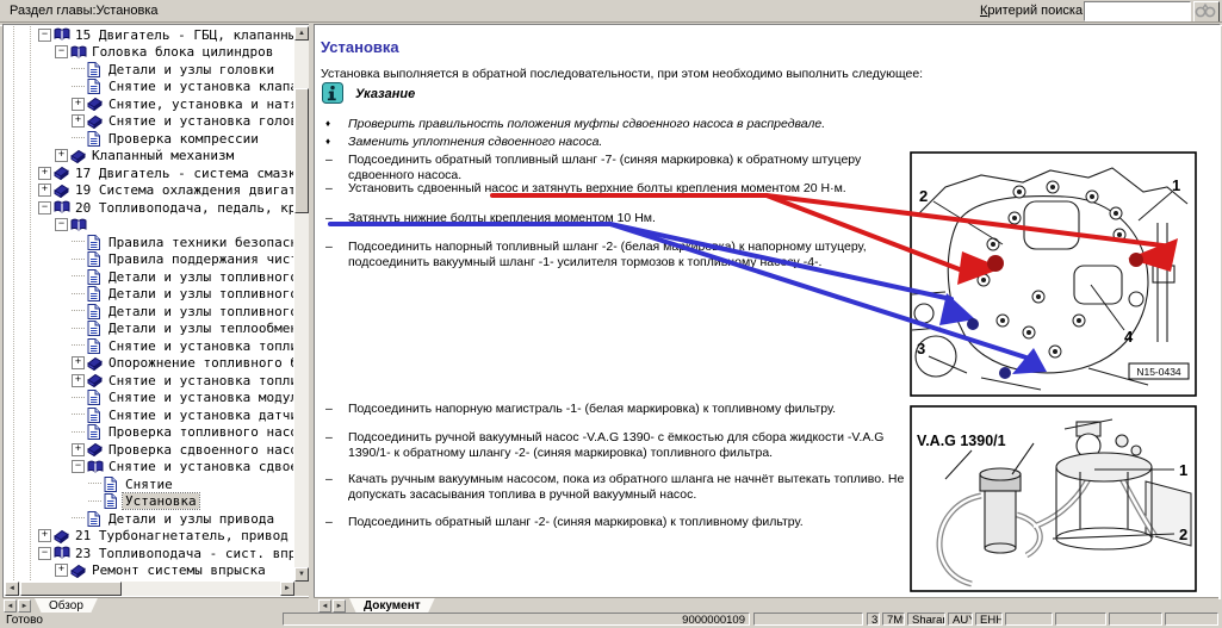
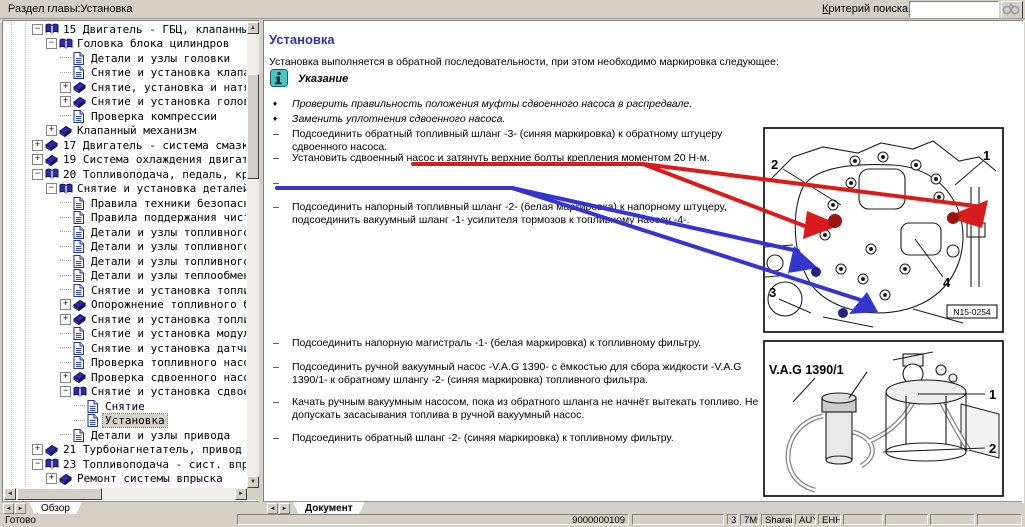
  Раздел главы:Установка
  Критерий поиска
  −
  15 Двигатель - ГБЦ, клапанны
  −
  Головка блока цилиндров
  Детали и узлы головки
  Снятие и установка клап
  +
  Снятие, установка и нат
  +
  Снятие и установка голо
  Проверка компрессии
  +
  Клапанный механизм
  +
  17 Двигатель - система смазк
  +
  19 Система охлаждения двигат
  −
  20 Топливоподача, педаль, кр
  −
+ Снятие и установка деталей
  Правила техники безопас
  Правила поддержания чис
  Детали и узлы топливног
  Детали и узлы топливног
  Детали и узлы топливног
  Детали и узлы теплообме
  Снятие и установка топл
  +
  Опорожнение топливного
  +
  Снятие и установка топл
  Снятие и установка моду
  Снятие и установка датч
  Проверка топливного нас
  +
  Проверка сдвоенного нас
  −
  Снятие и установка сдво
  Снятие
  Установка
  Детали и узлы привода
  +
  21 Турбонагнетатель, привод
  −
  23 Топливоподача - сист. впр
  +
  Ремонт системы впрыска
  Установка
- Установка выполняется в обратной последовательности, при этом необходимо выполнить следующее:
+ Установка выполняется в обратной последовательности, при этом необходимо маркировка следующее:
  Указание
  ♦
  Проверить правильность положения муфты сдвоенного насоса в распредвале.
  ♦
  Заменить уплотнения сдвоенного насоса.
  –
- Подсоединить обратный топливный шланг -7- (синяя маркировка) к обратному штуцеру сдвоенного насоса.
+ Подсоединить обратный топливный шланг -3- (синяя маркировка) к обратному штуцеру сдвоенного насоса.
  –
  Установить сдвоенный насос и затянуть верхние болты крепления моментом 20 Н·м.
  –
- Затянуть нижние болты крепления моментом 10 Нм.
  –
  Подсоединить напорный топливный шланг -2- (белая мира) к напорному штуцеру, подсоединить вакуумный шланг -1- усилителя тормозов к топлиому нау -4-.
  –
  Подсоединить напорную магистраль -1- (белая маркировка) к топливному фильтру.
  –
  Подсоединить ручной вакуумный насос -V.A.G 1390- с ёмкостью для сбора жидкости -V.A.G 1390/1- к обратному шлангу -2- (синяя маркировка) топливного фильтра.
  –
  Качать ручным вакуумным насосом, пока из обратного шланга не начнёт вытекать топливо. Не допускать засасывания топлива в ручной вакуумный насос.
  –
  Подсоединить обратный шланг -2- (синяя маркировка) к топливному фильтру.
  2
  1
  4
  3
- N15-0434
+ N15-0254
  V.A.G 1390/1
  1
  2
  Обзор
  Документ
  Готово
  9000000109
  3
  Sharan
  AUY
  EHH
